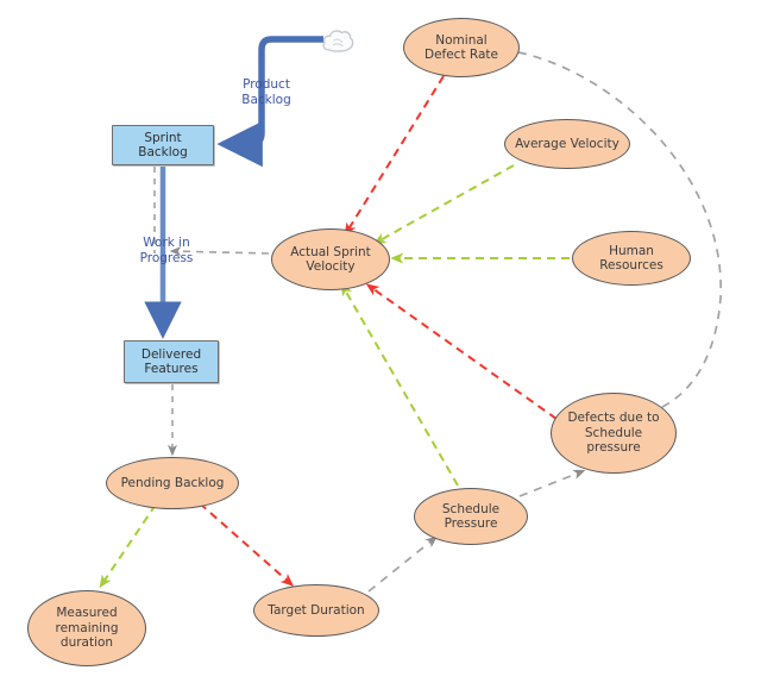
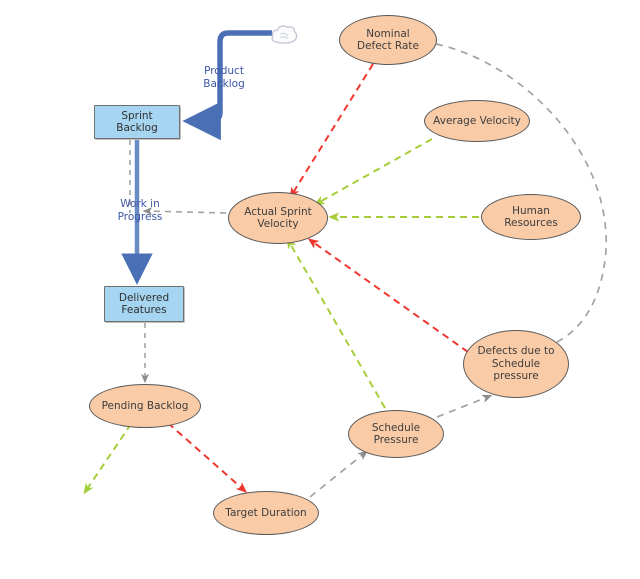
  Product
  Backlog
  Work in
  Progress
  Sprint Backlog
  Delivered
  Features
  Nominal
  Defect Rate
  Average Velocity
  Actual Sprint
  Velocity
  Human
  Resources
  Defects due to
  Schedule
  pressure
  Pending Backlog
  Schedule
  Pressure
  Target Duration
- Measured
- remaining
- duration
